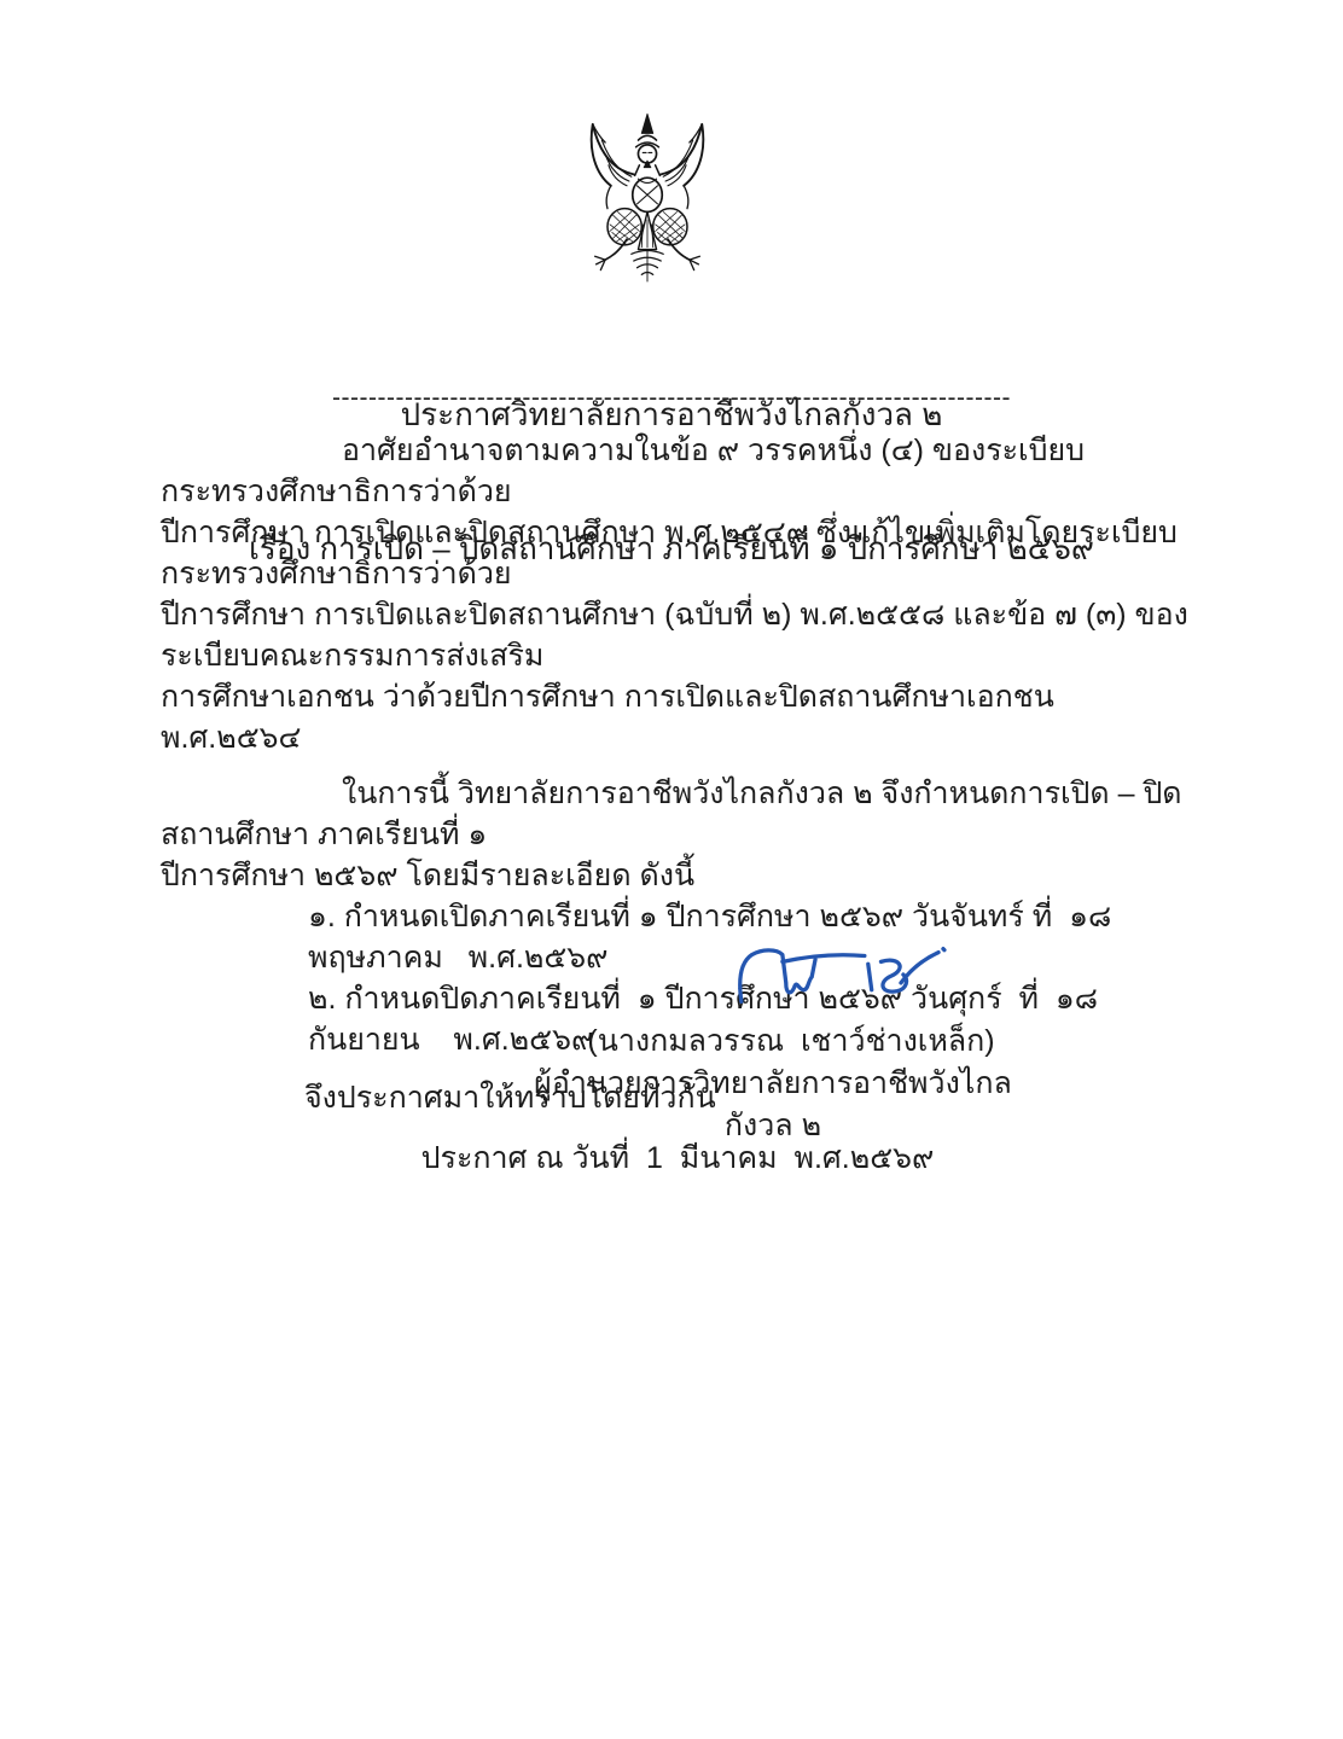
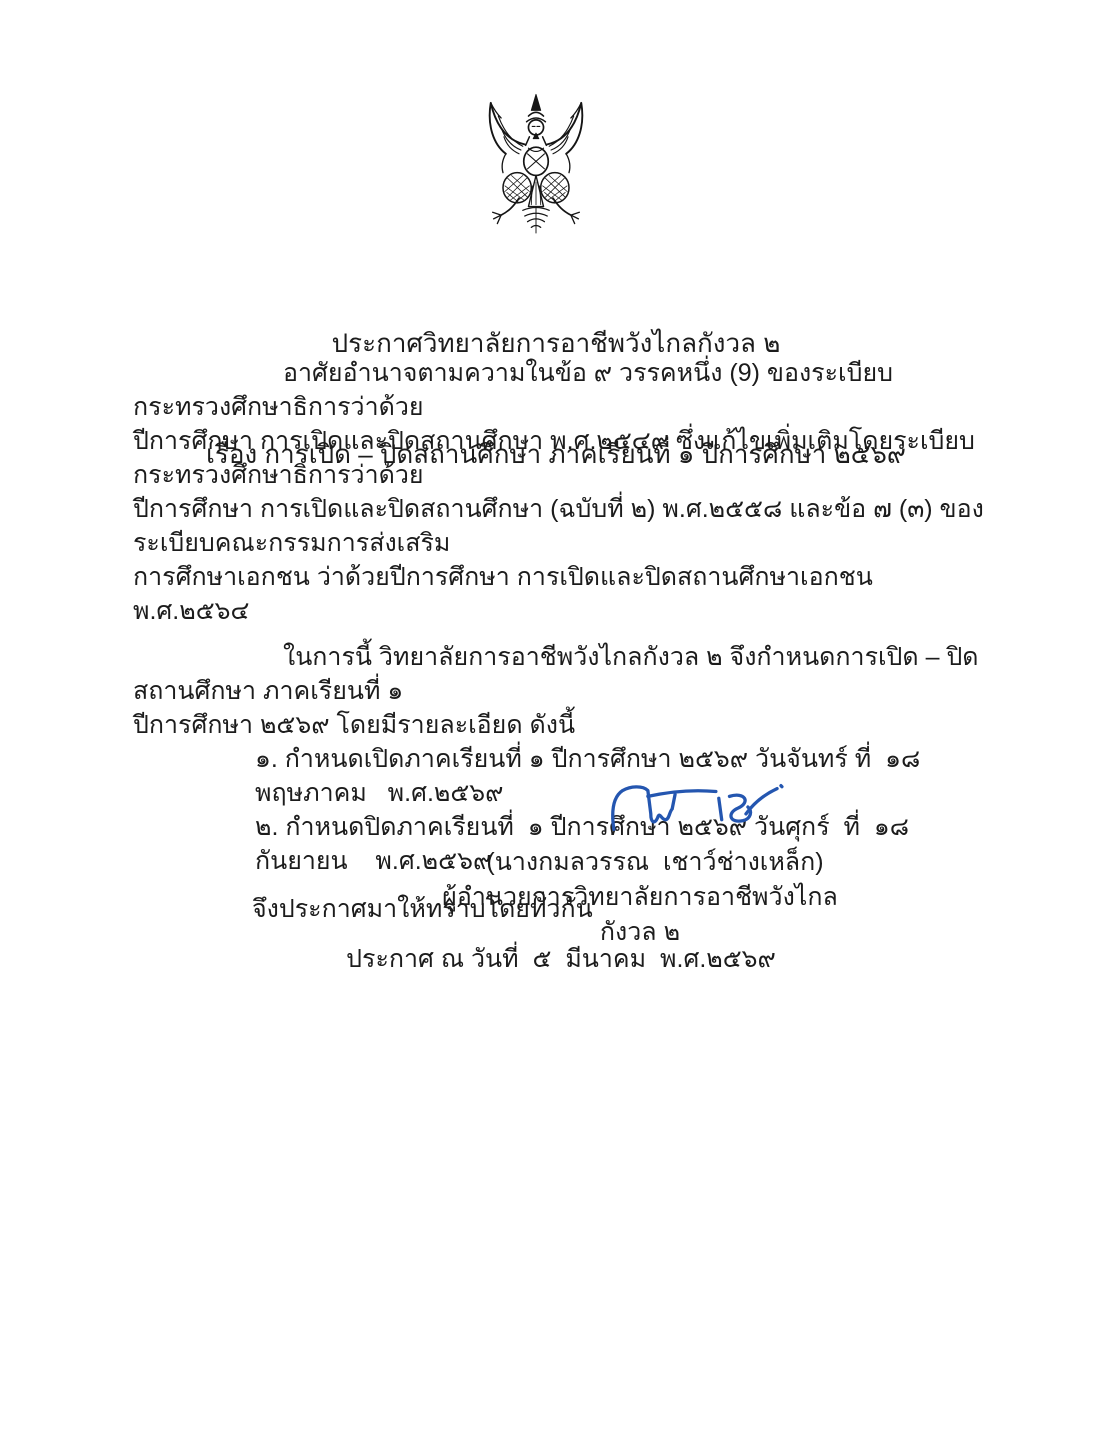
  ประกาศวิทยาลัยการอาชีพวังไกลกังวล ๒
  เรื่อง การเปิด – ปิดสถานศึกษา ภาคเรียนที่ ๑ ปีการศึกษา ๒๕๖๙
- ---------------------------------------------------------------------------
- อาศัยอำนาจตามความในข้อ ๙ วรรคหนึ่ง (๔) ของระเบียบกระทรวงศึกษาธิการว่าด้วย
+ อาศัยอำนาจตามความในข้อ ๙ วรรคหนึ่ง (9) ของระเบียบกระทรวงศึกษาธิการว่าด้วย
  ปีการศึกษา การเปิดและปิดสถานศึกษา พ.ศ.๒๕๔๙ ซึ่งแก้ไขเพิ่มเติมโดยระเบียบกระทรวงศึกษาธิการว่าด้วย
  ปีการศึกษา การเปิดและปิดสถานศึกษา (ฉบับที่ ๒) พ.ศ.๒๕๕๘ และข้อ ๗ (๓) ของระเบียบคณะกรรมการส่งเสริม
  การศึกษาเอกชน ว่าด้วยปีการศึกษา การเปิดและปิดสถานศึกษาเอกชน พ.ศ.๒๕๖๔
  ในการนี้ วิทยาลัยการอาชีพวังไกลกังวล ๒ จึงกำหนดการเปิด – ปิดสถานศึกษา ภาคเรียนที่ ๑
  ปีการศึกษา ๒๕๖๙ โดยมีรายละเอียด ดังนี้
  ๑. กำหนดเปิดภาคเรียนที่ ๑ ปีการศึกษา ๒๕๖๙ วันจันทร์ ที่ ๑๘ พฤษภาคม พ.ศ.๒๕๖๙
  ๒. กำหนดปิดภาคเรียนที่ ๑ ปีการศึกษา ๒๕๖๙ วันศุกร์ ที่ ๑๘ กันยายน พ.ศ.๒๕๖๙
  จึงประกาศมาให้ทราบโดยทั่วกัน
- ประกาศ ณ วันที่ 1 มีนาคม พ.ศ.๒๕๖๙
+ ประกาศ ณ วันที่ ๕ มีนาคม พ.ศ.๒๕๖๙
  (นางกมลวรรณ เชาว์ช่างเหล็ก)
  ผู้อำนวยการวิทยาลัยการอาชีพวังไกลกังวล ๒
